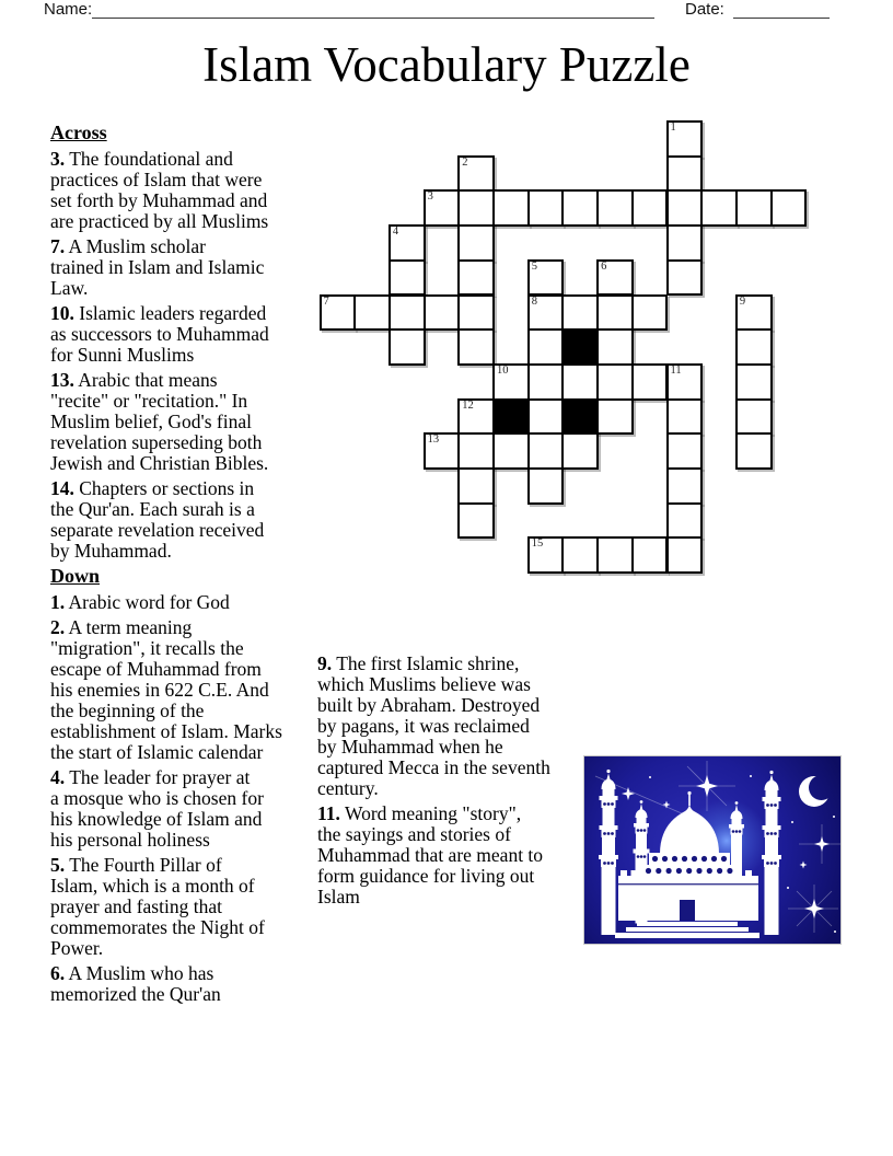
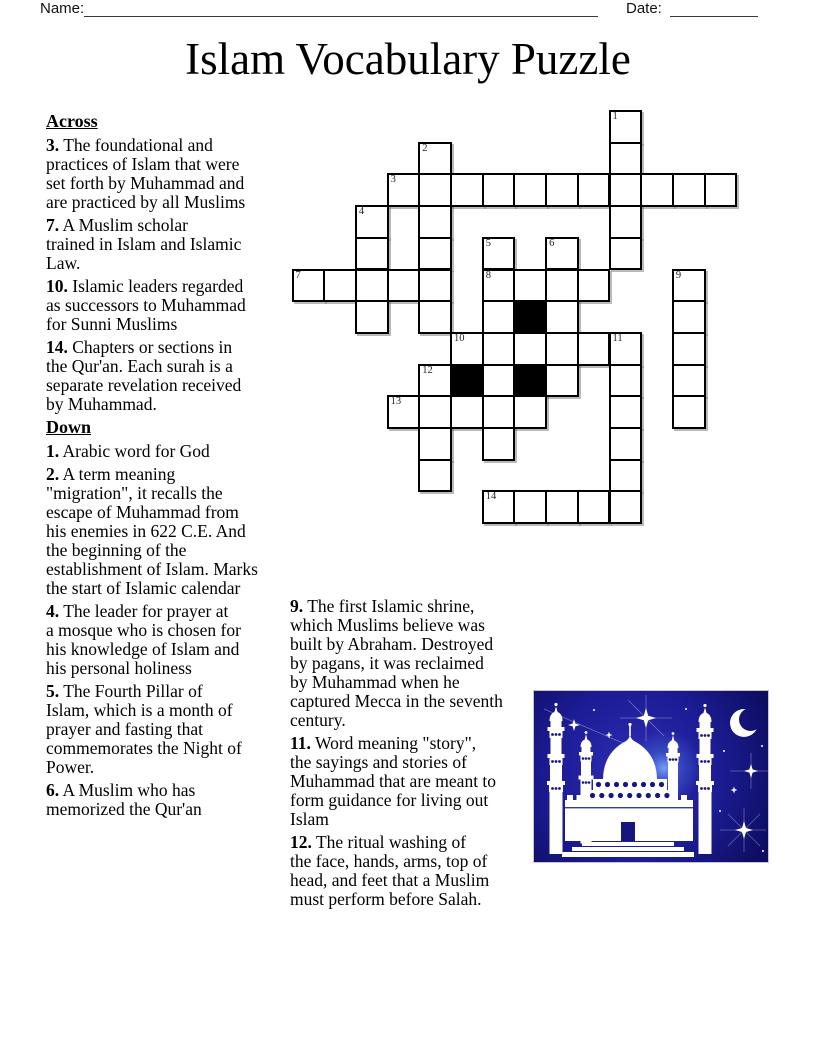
  Name:
  Date:
  Islam Vocabulary Puzzle
  Across
  3. The foundational and
  practices of Islam that were
  set forth by Muhammad and
  are practiced by all Muslims
  7. A Muslim scholar
  trained in Islam and Islamic
  Law.
  10. Islamic leaders regarded
  as successors to Muhammad
  for Sunni Muslims
- 13. Arabic that means
- "recite" or "recitation." In
- Muslim belief, God's final
- revelation superseding both
- Jewish and Christian Bibles.
  14. Chapters or sections in
  the Qur'an. Each surah is a
  separate revelation received
  by Muhammad.
  Down
  1. Arabic word for God
  2. A term meaning
  "migration", it recalls the
  escape of Muhammad from
  his enemies in 622 C.E. And
  the beginning of the
  establishment of Islam. Marks
  the start of Islamic calendar
  4. The leader for prayer at
  a mosque who is chosen for
  his knowledge of Islam and
  his personal holiness
  5. The Fourth Pillar of
  Islam, which is a month of
  prayer and fasting that
  commemorates the Night of
  Power.
  6. A Muslim who has
  memorized the Qur'an
  9. The first Islamic shrine,
  which Muslims believe was
  built by Abraham. Destroyed
  by pagans, it was reclaimed
  by Muhammad when he
  captured Mecca in the seventh
  century.
  11. Word meaning "story",
  the sayings and stories of
  Muhammad that are meant to
  form guidance for living out
  Islam
+ 12. The ritual washing of
+ the face, hands, arms, top of
+ head, and feet that a Muslim
+ must perform before Salah.
  1
  2
  3
  4
  5
  6
  7
  8
  9
  10
  11
  12
  13
- 15
+ 14
